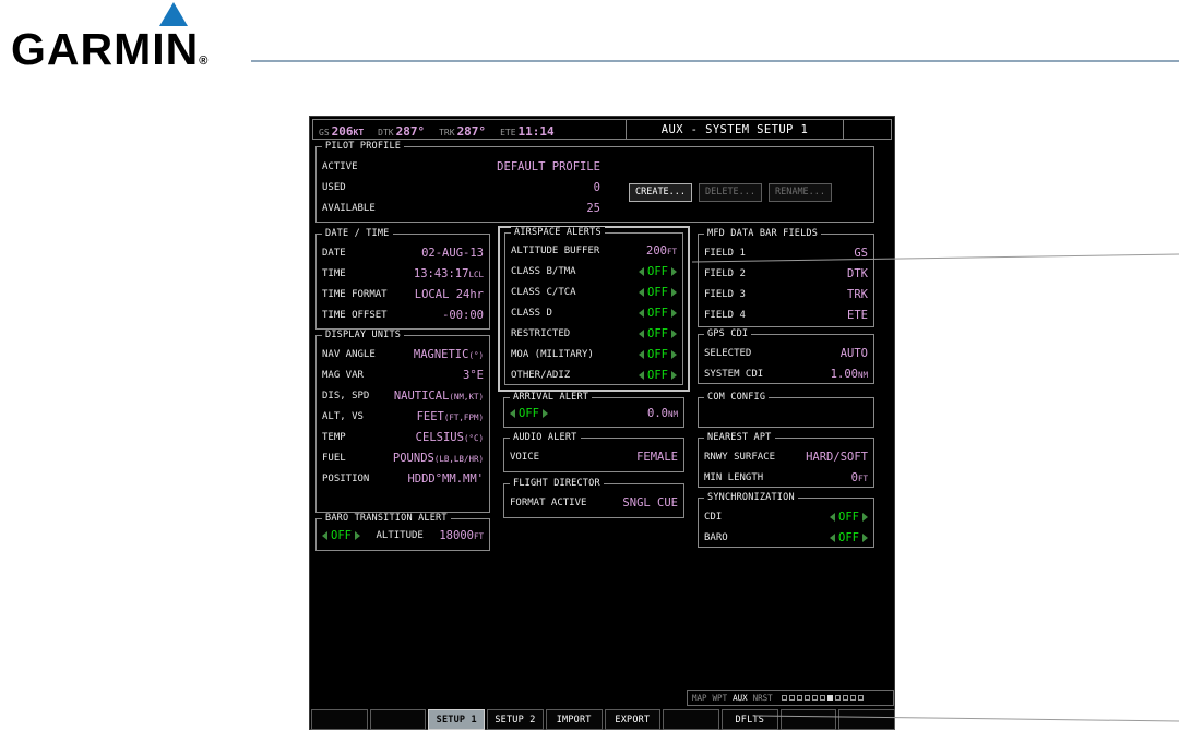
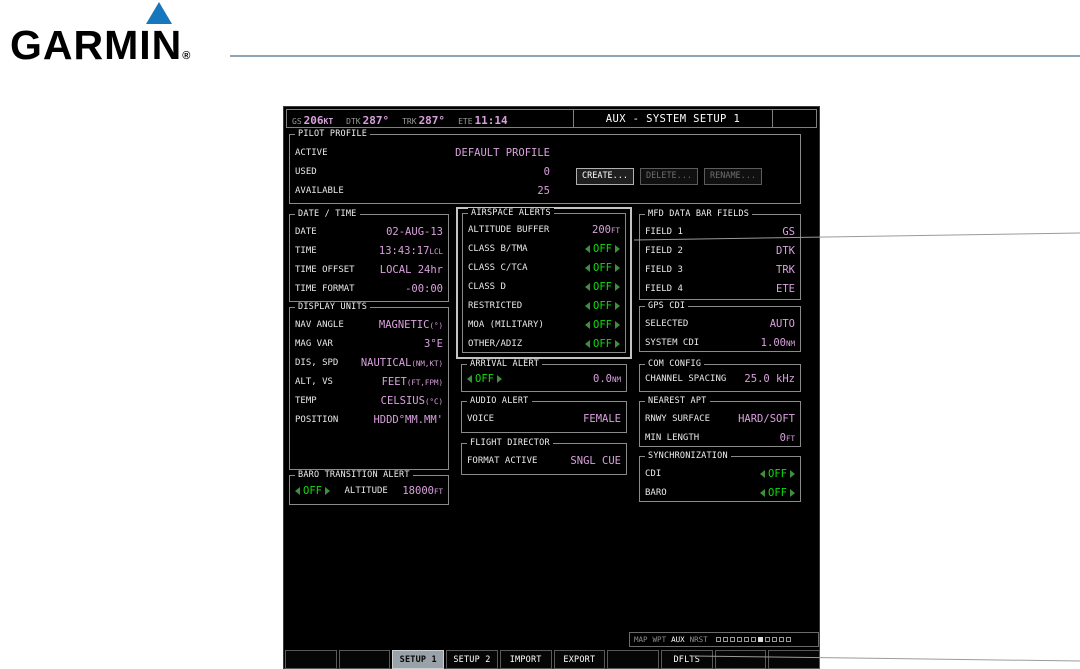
  GARMIN®
  GS 206KT
  DTK 287°
  TRK 287°
  ETE 11:14
  AUX - SYSTEM SETUP 1
  PILOT PROFILE
  ACTIVE
  DEFAULT PROFILE
  USED
  0
  AVAILABLE
  25
  CREATE...
  DELETE...
  RENAME...
  DATE / TIME
  DATE
  02-AUG-13
  TIME
  13:43:17LCL
- TIME FORMAT
+ TIME OFFSET
  LOCAL 24hr
- TIME OFFSET
+ TIME FORMAT
  -00:00
  DISPLAY UNITS
  NAV ANGLE
  MAGNETIC(°)
  MAG VAR
  3°E
  DIS, SPD
  NAUTICAL(NM,KT)
  ALT, VS
  FEET(FT,FPM)
  TEMP
  CELSIUS(°C)
- FUEL
- POUNDS(LB,LB/HR)
  POSITION
  HDDD°MM.MM'
  BARO TRANSITION ALERT
  OFF
  ALTITUDE
  18000FT
  AIRSPACE ALERTS
  ALTITUDE BUFFER
  200FT
  CLASS B/TMA
  OFF
  CLASS C/TCA
  OFF
  CLASS D
  OFF
  RESTRICTED
  OFF
  MOA (MILITARY)
  OFF
  OTHER/ADIZ
  OFF
  ARRIVAL ALERT
  OFF
  0.0NM
  AUDIO ALERT
  VOICE
  FEMALE
  FLIGHT DIRECTOR
  FORMAT ACTIVE
  SNGL CUE
  MFD DATA BAR FIELDS
  FIELD 1
  GS
  FIELD 2
  DTK
  FIELD 3
  TRK
  FIELD 4
  ETE
  GPS CDI
  SELECTED
  AUTO
  SYSTEM CDI
  1.00NM
  COM CONFIG
+ CHANNEL SPACING
+ 25.0 kHz
  NEAREST APT
  RNWY SURFACE
  HARD/SOFT
  MIN LENGTH
  0FT
  SYNCHRONIZATION
  CDI
  OFF
  BARO
  OFF
  MAP
  WPT
  AUX
  NRST
  SETUP 1
  SETUP 2
  IMPORT
  EXPORT
  DFLTS
